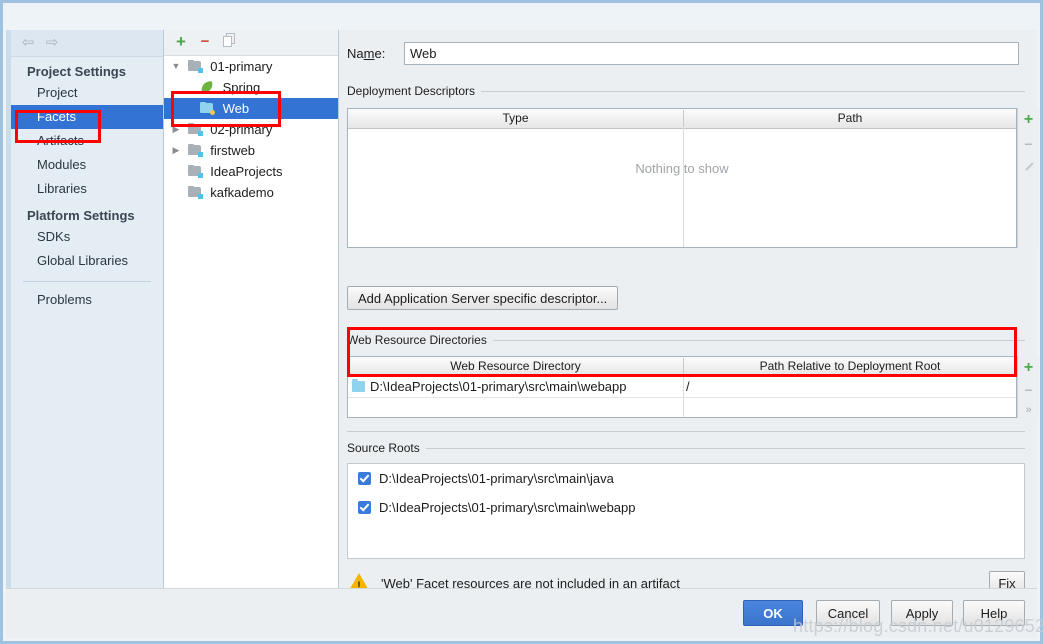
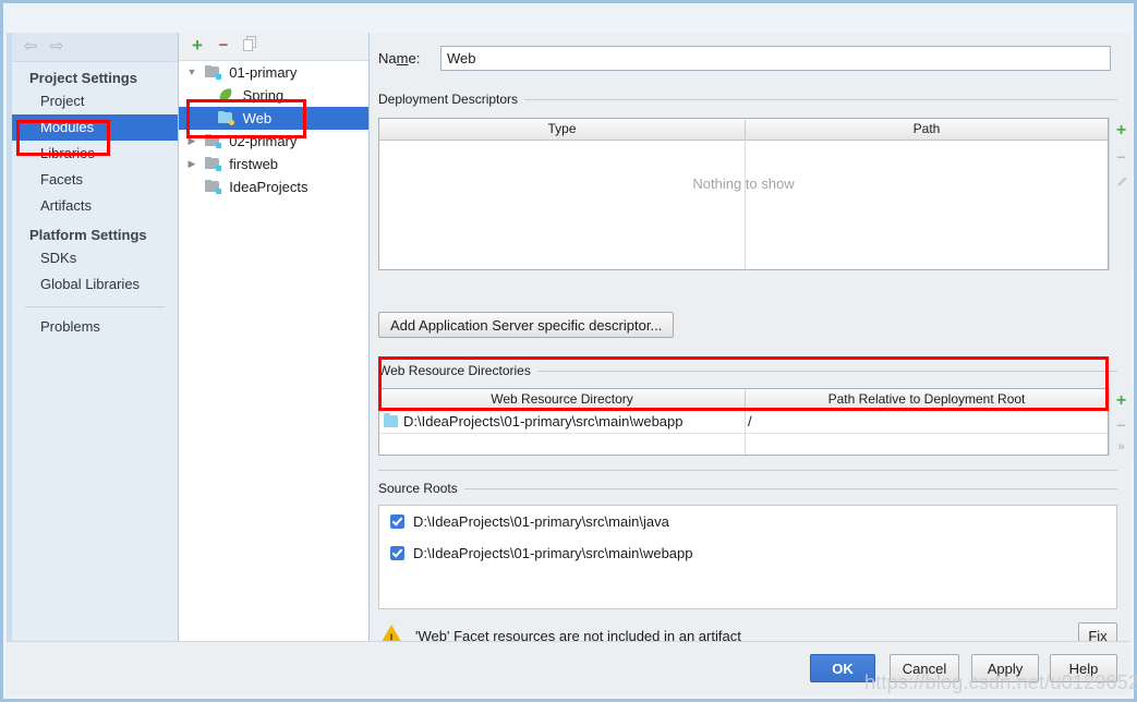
  ⇦
  ⇨
  Project Settings
  Project
- Facets
+ Modules
- Artifacts
+ Libraries
- Modules
+ Facets
- Libraries
+ Artifacts
  Platform Settings
  SDKs
  Global Libraries
  Problems
  +
  −
  ▼ 01-primary
  Spring
  Web
  ▶ 02-primary
  ▶ firstweb
  IdeaProjects
- kafkademo
  Name:
  Web
  Deployment Descriptors
  Type
  Path
  Nothing to show
  +
  −
  Add Application Server specific descriptor...
  Web Resource Directories
  Web Resource Directory
  Path Relative to Deployment Root
  D:\IdeaProjects\01-primary\src\main\webapp
  /
  +
  −
  »
  Source Roots
  D:\IdeaProjects\01-primary\src\main\java
  D:\IdeaProjects\01-primary\src\main\webapp
  'Web' Facet resources are not included in an artifact
  Fix
  OK
  Cancel
  Apply
  Help
  https://blog.csdn.net/u0129652
